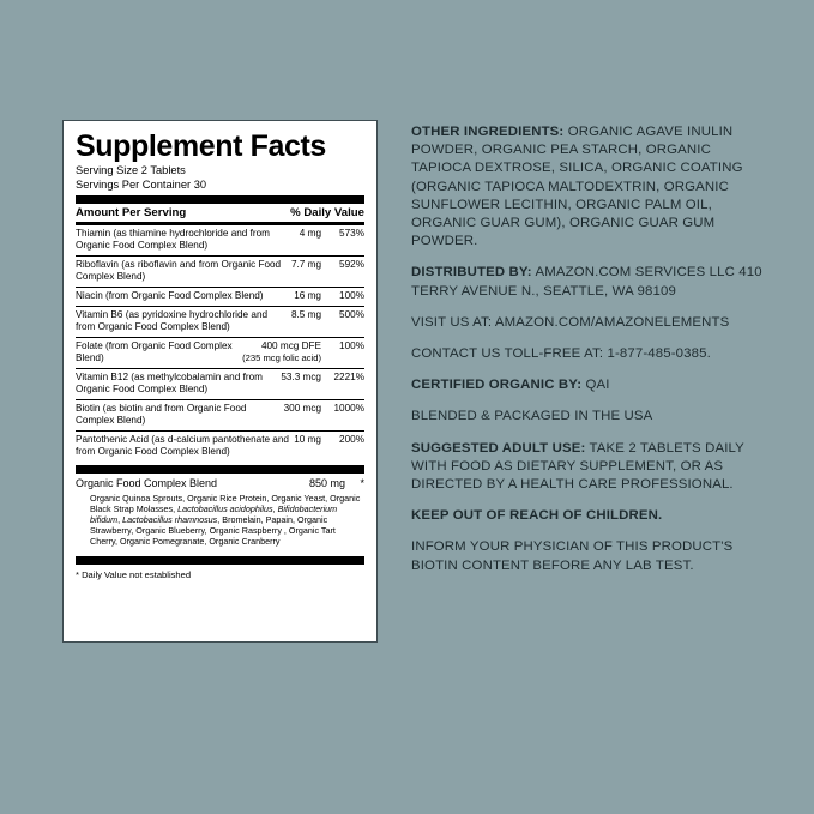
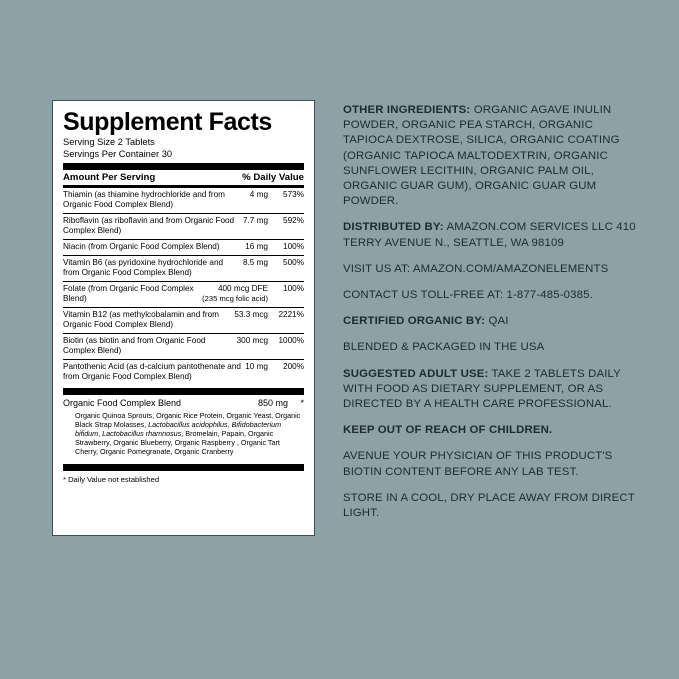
  Supplement Facts
  Serving Size 2 Tablets
  Servings Per Container 30
  Amount Per Serving
  % Daily Value
  Thiamin (as thiamine hydrochloride and from Organic Food Complex Blend)
  4 mg
  573%
  Riboflavin (as riboflavin and from Organic Food Complex Blend)
  7.7 mg
  592%
  Niacin (from Organic Food Complex Blend)
  16 mg
  100%
  Vitamin B6 (as pyridoxine hydrochloride and from Organic Food Complex Blend)
  8.5 mg
  500%
  Folate (from Organic Food Complex Blend)
  400 mcg DFE
  (235 mcg folic acid)
  100%
  Vitamin B12 (as methylcobalamin and from Organic Food Complex Blend)
  53.3 mcg
  2221%
  Biotin (as biotin and from Organic Food Complex Blend)
  300 mcg
  1000%
  Pantothenic Acid (as d-calcium pantothenate and from Organic Food Complex Blend)
  10 mg
  200%
  Organic Food Complex Blend
  850 mg
  *
  Organic Quinoa Sprouts, Organic Rice Protein, Organic Yeast, Organic Black Strap Molasses, Lactobacillus acidophilus, Bifidobacterium bifidum, Lactobacillus rhamnosus, Bromelain, Papain, Organic Strawberry, Organic Blueberry, Organic Raspberry , Organic Tart Cherry, Organic Pomegranate, Organic Cranberry
  * Daily Value not established
  OTHER INGREDIENTS: ORGANIC AGAVE INULIN POWDER, ORGANIC PEA STARCH, ORGANIC TAPIOCA DEXTROSE, SILICA, ORGANIC COATING (ORGANIC TAPIOCA MALTODEXTRIN, ORGANIC SUNFLOWER LECITHIN, ORGANIC PALM OIL, ORGANIC GUAR GUM), ORGANIC GUAR GUM POWDER.
  DISTRIBUTED BY: AMAZON.COM SERVICES LLC 410 TERRY AVENUE N., SEATTLE, WA 98109
  VISIT US AT: AMAZON.COM/AMAZONELEMENTS
  CONTACT US TOLL-FREE AT: 1-877-485-0385.
  CERTIFIED ORGANIC BY: QAI
  BLENDED & PACKAGED IN THE USA
  SUGGESTED ADULT USE: TAKE 2 TABLETS DAILY WITH FOOD AS DIETARY SUPPLEMENT, OR AS DIRECTED BY A HEALTH CARE PROFESSIONAL.
  KEEP OUT OF REACH OF CHILDREN.
- INFORM YOUR PHYSICIAN OF THIS PRODUCT'S BIOTIN CONTENT BEFORE ANY LAB TEST.
+ AVENUE YOUR PHYSICIAN OF THIS PRODUCT'S BIOTIN CONTENT BEFORE ANY LAB TEST.
+ STORE IN A COOL, DRY PLACE AWAY FROM DIRECT LIGHT.
